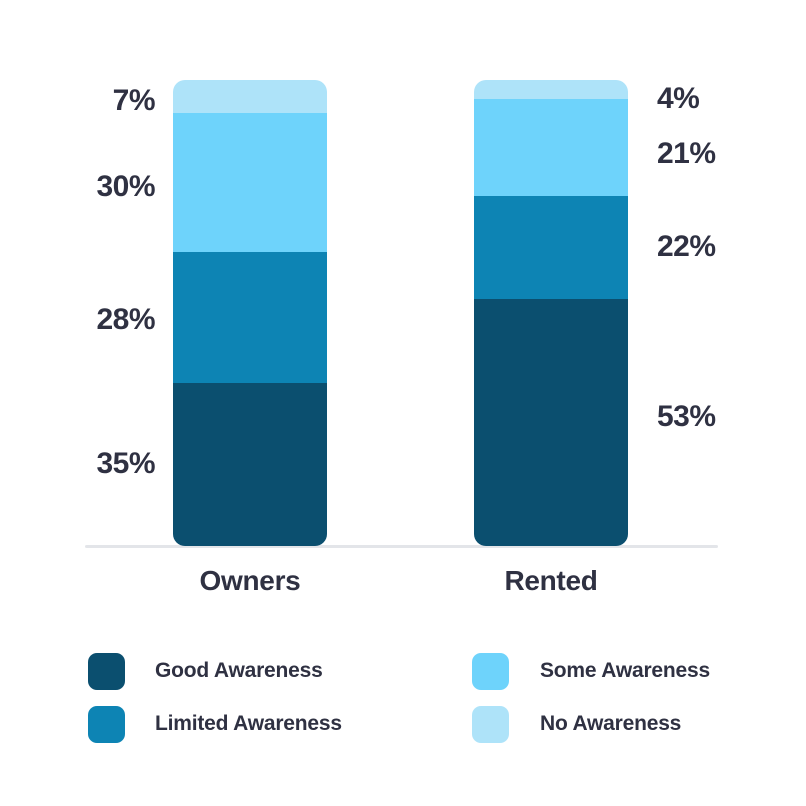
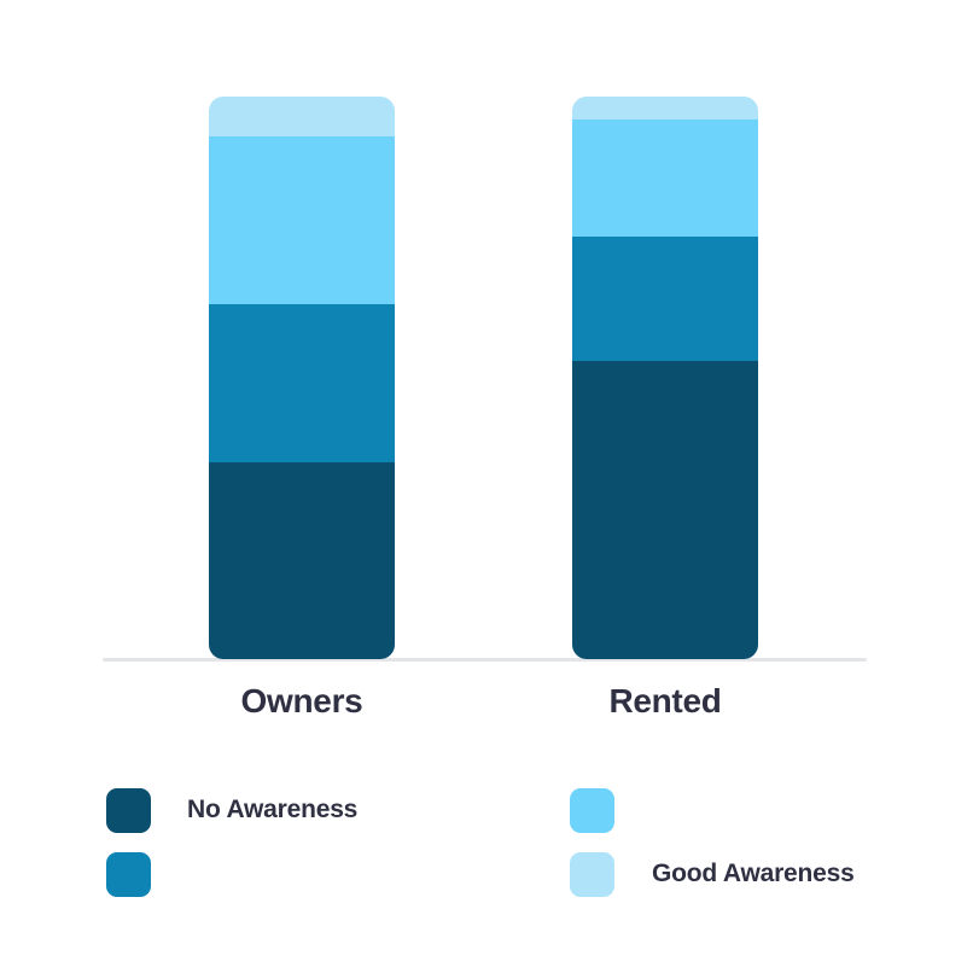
- 7%
- 30%
- 28%
- 35%
- 4%
- 21%
- 22%
- 53%
  Owners
  Rented
- Good Awareness
+ No Awareness
- Limited Awareness
- Some Awareness
- No Awareness
+ Good Awareness
